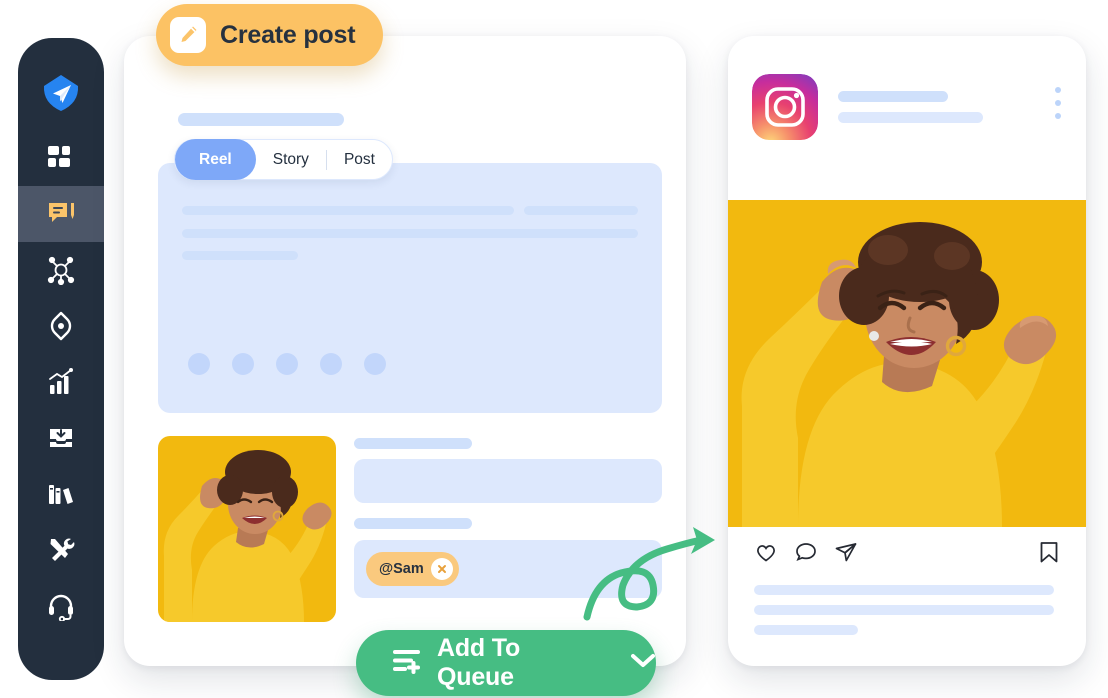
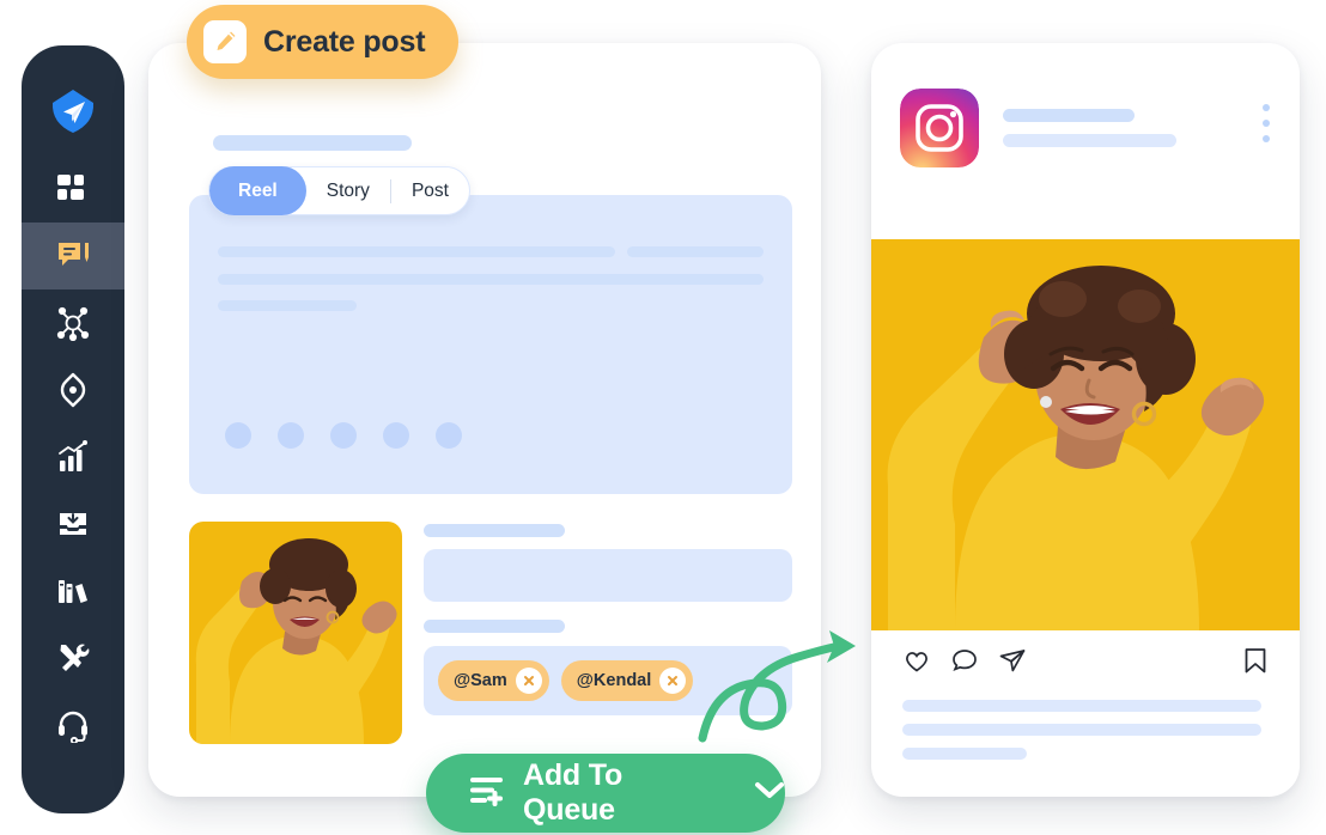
  Reel
  Story
  Post
  @Sam
+ @Kendal
  Create post
  Add To Queue
